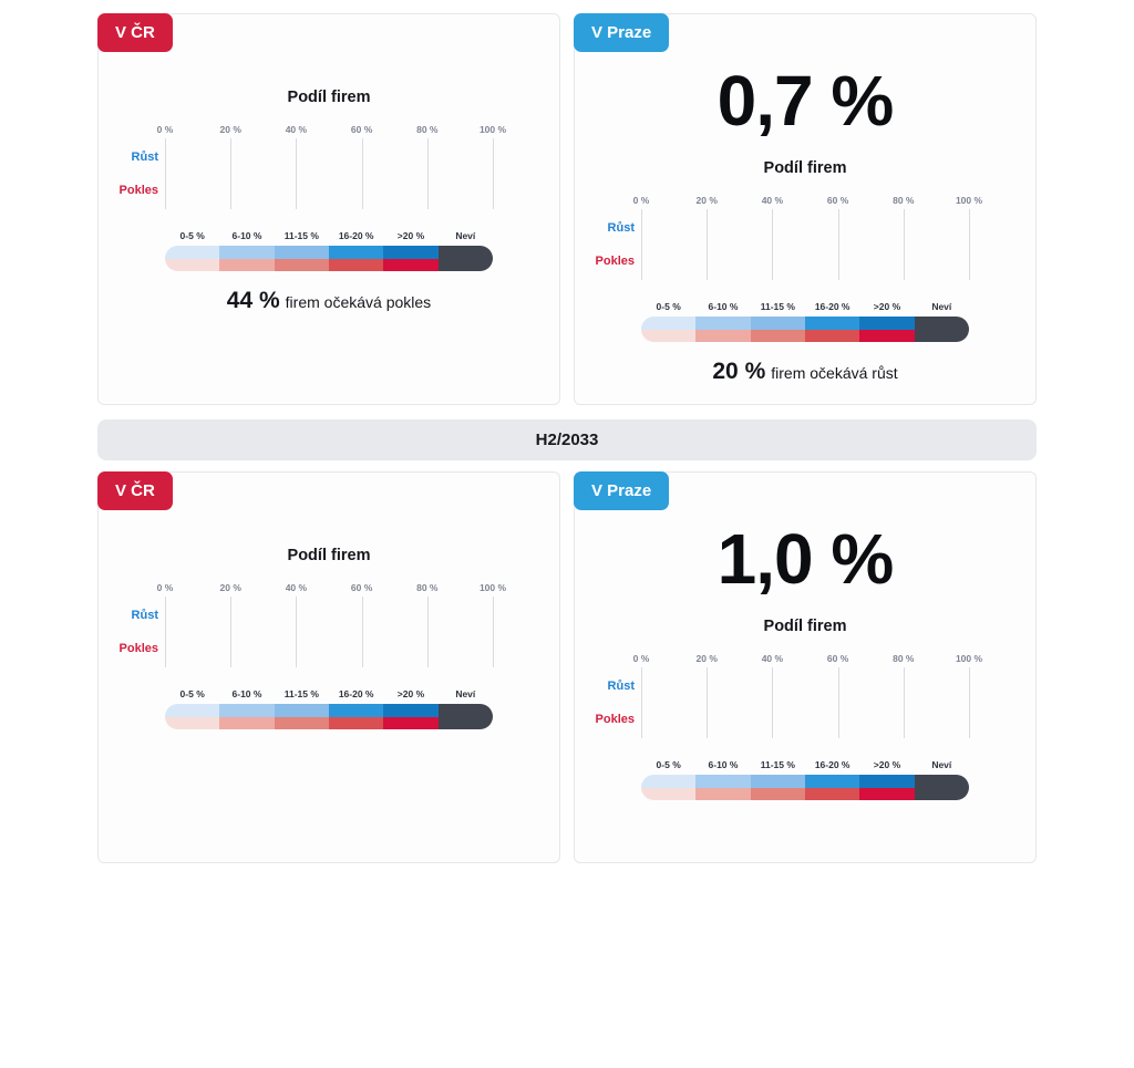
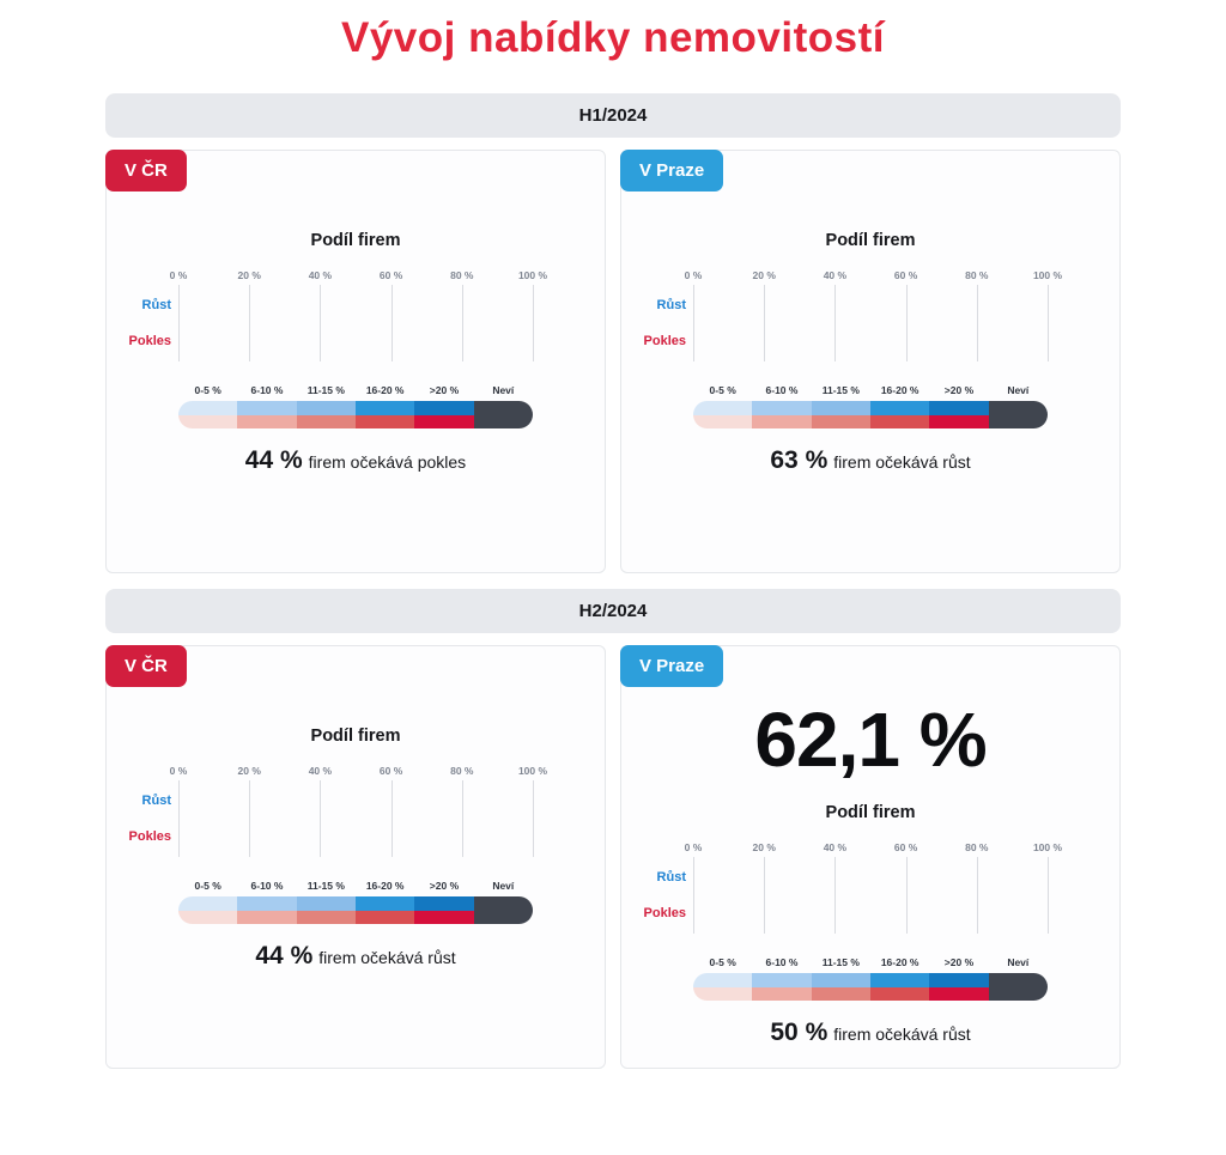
+ Vývoj nabídky nemovitostí
+ H1/2024
  V ČR
  Podíl firem
  0 %
  20 %
  40 %
  60 %
  80 %
  100 %
  Růst
  Pokles
  0-5 %
  6-10 %
  11-15 %
  16-20 %
  >20 %
  Neví
  44 % firem očekává pokles
  V Praze
- 0,7 %
  Podíl firem
  0 %
  20 %
  40 %
  60 %
  80 %
  100 %
  Růst
  Pokles
  0-5 %
  6-10 %
  11-15 %
  16-20 %
  >20 %
  Neví
- 20 % firem očekává růst
+ 63 % firem očekává růst
- H2/2033
+ H2/2024
  V ČR
  Podíl firem
  0 %
  20 %
  40 %
  60 %
  80 %
  100 %
  Růst
  Pokles
  0-5 %
  6-10 %
  11-15 %
  16-20 %
  >20 %
  Neví
+ 44 % firem očekává růst
  V Praze
- 1,0 %
+ 62,1 %
  Podíl firem
  0 %
  20 %
  40 %
  60 %
  80 %
  100 %
  Růst
  Pokles
  0-5 %
  6-10 %
  11-15 %
  16-20 %
  >20 %
  Neví
+ 50 % firem očekává růst
